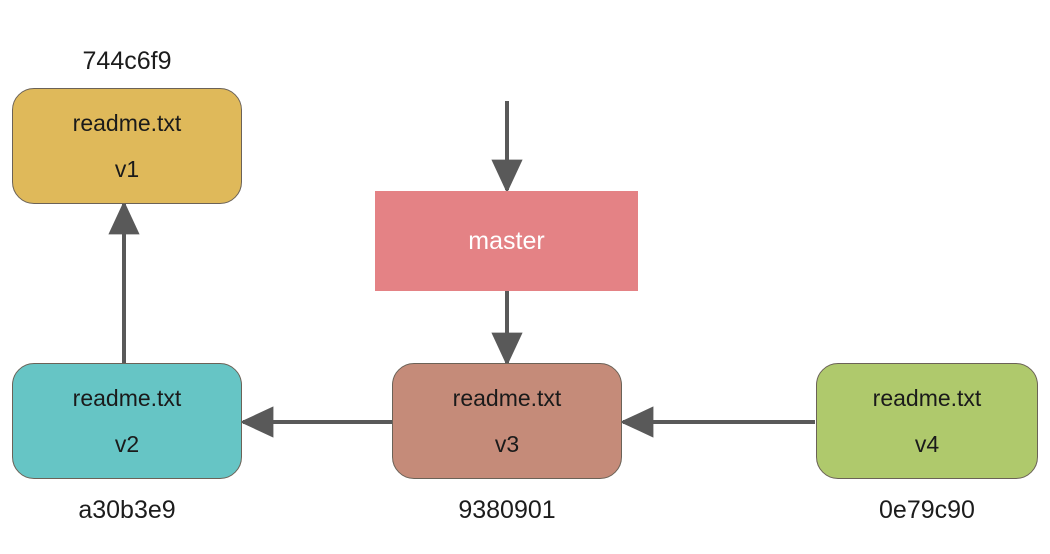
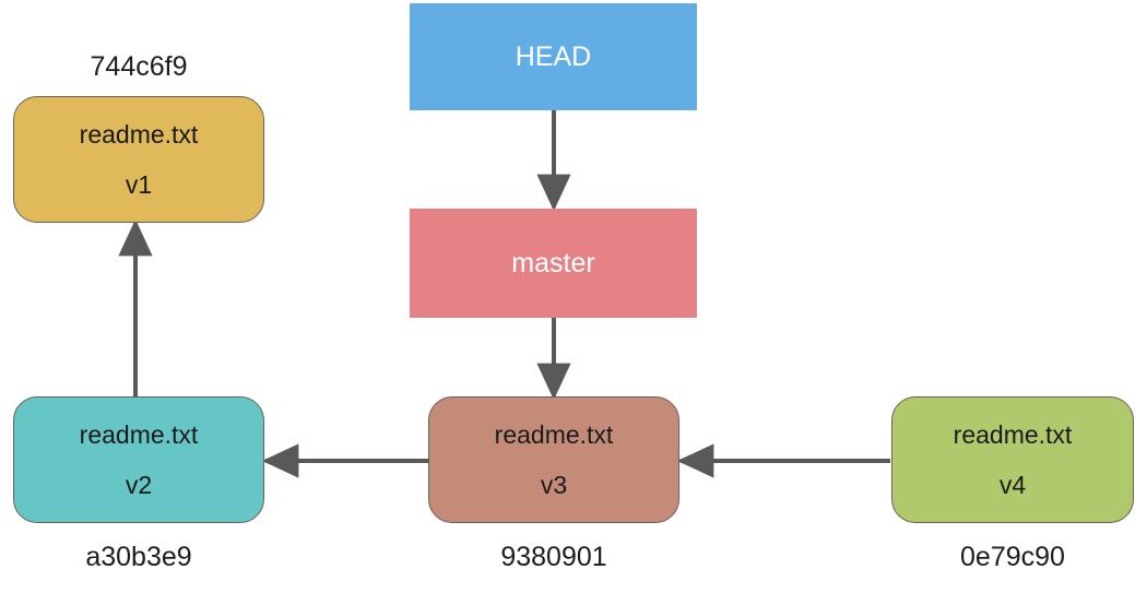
+ HEAD
  master
  readme.txt
  v1
  744c6f9
  readme.txt
  v2
  a30b3e9
  readme.txt
  v3
  9380901
  readme.txt
  v4
  0e79c90
